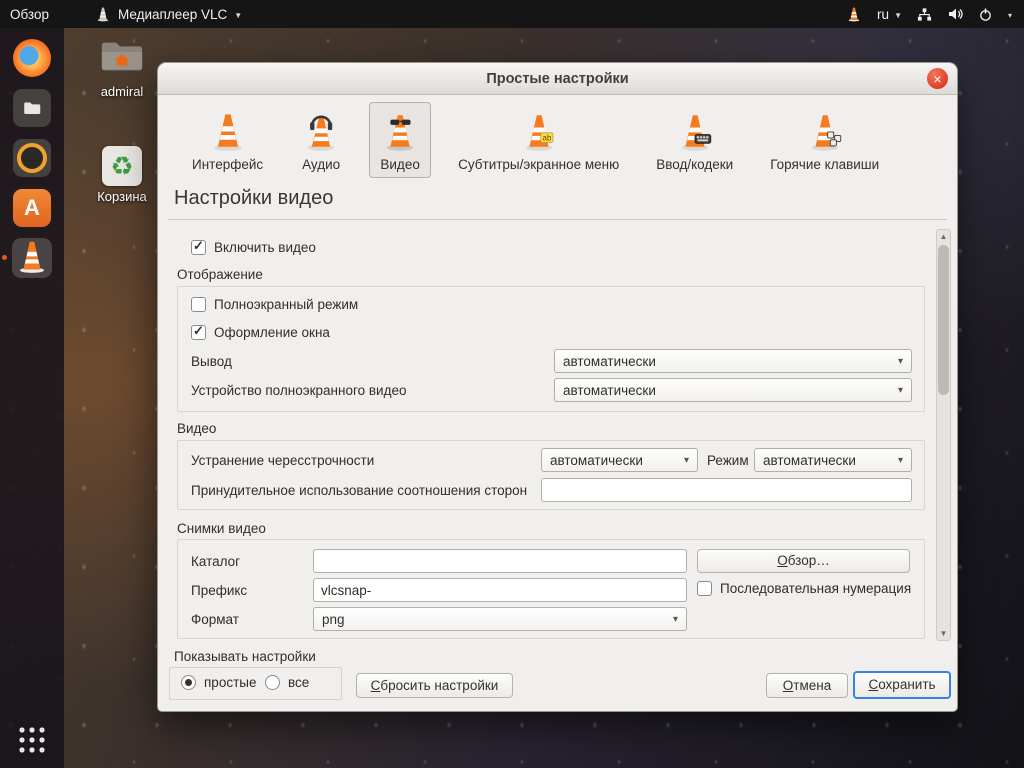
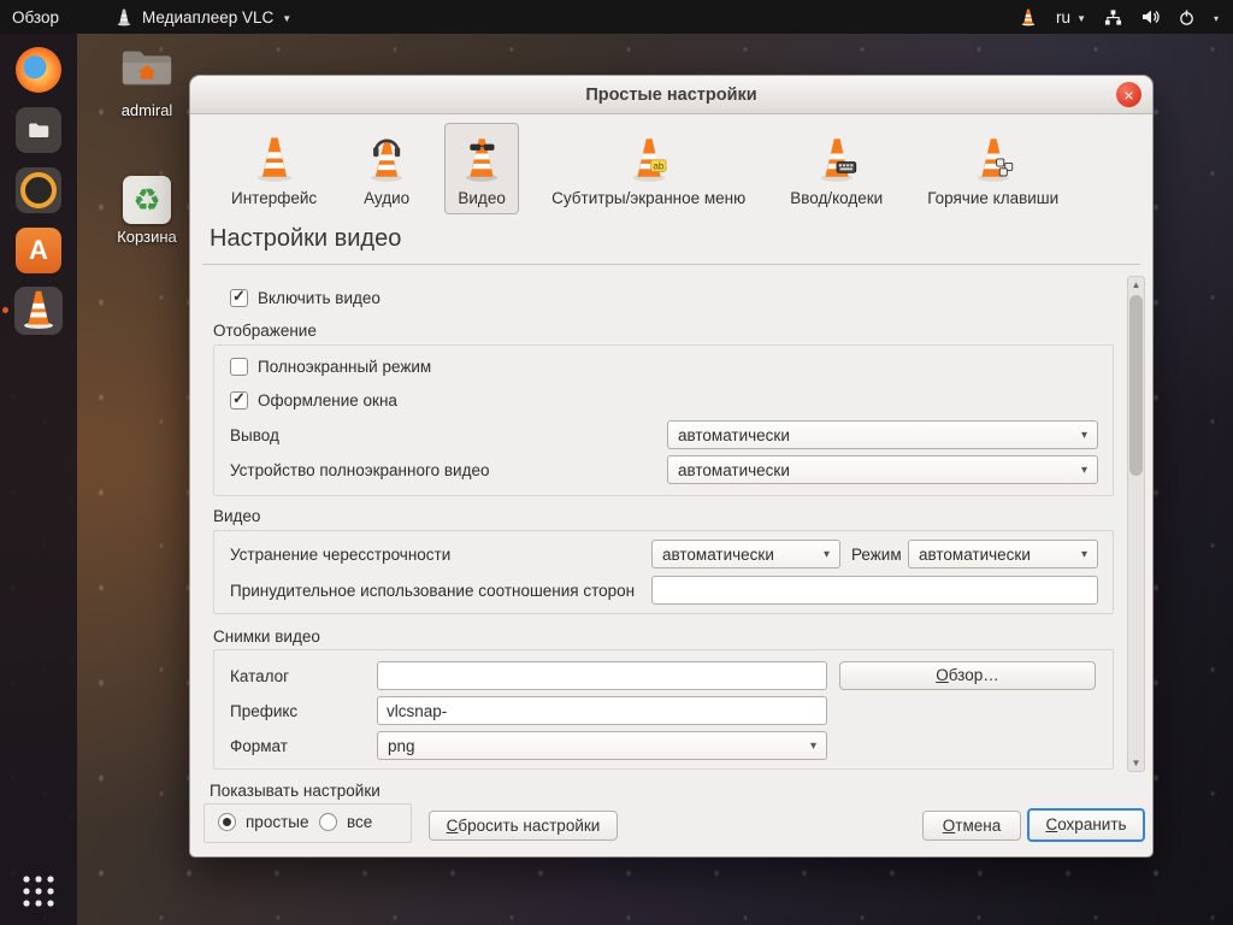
  Обзор
  Медиаплеер VLC
  ▼
  ru
  ▼
  ▾
  A
  admiral
  ♻
  Корзина
  Простые настройки
  ×
  Интерфейс
  Аудио
  Видео
  ab
  Субтитры/экранное меню
  Ввод/кодеки
  Горячие клавиши
  Настройки видео
  Включить видео
  Отображение
  Полноэкранный режим
  Оформление окна
  Вывод
  автоматически
  ▾
  Устройство полноэкранного видео
  автоматически
  ▾
  Видео
  Устранение чересстрочности
  автоматически
  ▾
  Режим
  автоматически
  ▾
  Принудительное использование соотношения сторон
  Снимки видео
  Каталог
  Обзор…
  Префикс
  vlcsnap-
- Последовательная нумерация
  Формат
  png
  ▾
  ▲
  ▼
  Показывать настройки
  простые
  все
  Сбросить настройки
  Отмена
  Сохранить
